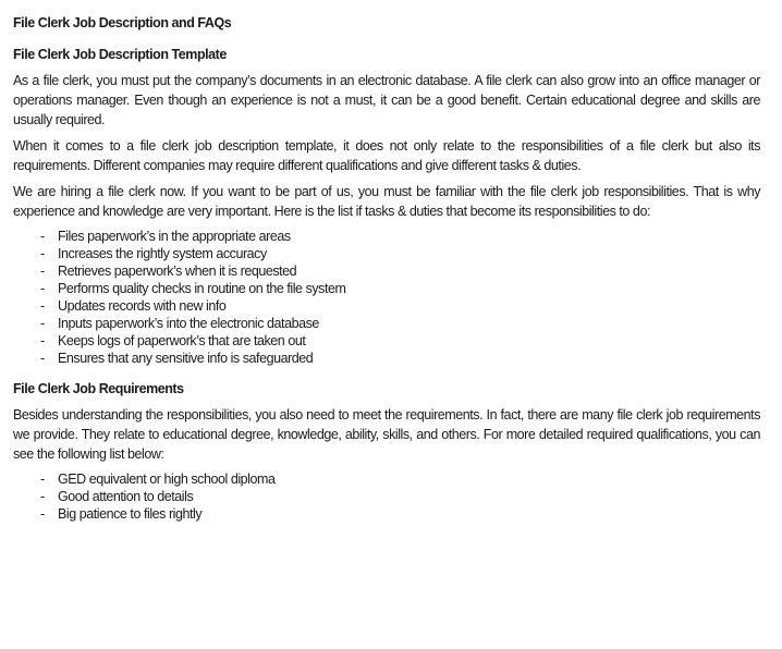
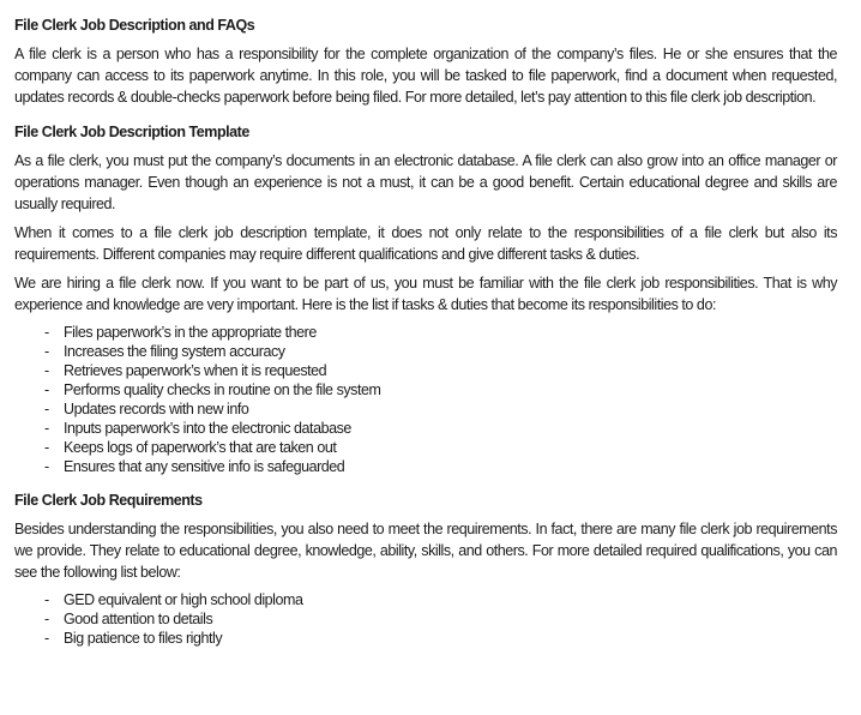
  File Clerk Job Description and FAQs
+ A file clerk is a person who has a responsibility for the complete organization of the company’s files. He or she ensures that the company can access to its paperwork anytime. In this role, you will be tasked to file paperwork, find a document when requested, updates records & double-checks paperwork before being filed. For more detailed, let’s pay attention to this file clerk job description.
  File Clerk Job Description Template
  As a file clerk, you must put the company’s documents in an electronic database. A file clerk can also grow into an office manager or operations manager. Even though an experience is not a must, it can be a good benefit. Certain educational degree and skills are usually required.
  When it comes to a file clerk job description template, it does not only relate to the responsibilities of a file clerk but also its requirements. Different companies may require different qualifications and give different tasks & duties.
  We are hiring a file clerk now. If you want to be part of us, you must be familiar with the file clerk job responsibilities. That is why experience and knowledge are very important. Here is the list if tasks & duties that become its responsibilities to do:
  -
- Files paperwork’s in the appropriate areas
+ Files paperwork’s in the appropriate there
  -
- Increases the rightly system accuracy
+ Increases the filing system accuracy
  -
  Retrieves paperwork’s when it is requested
  -
  Performs quality checks in routine on the file system
  -
  Updates records with new info
  -
  Inputs paperwork’s into the electronic database
  -
  Keeps logs of paperwork’s that are taken out
  -
  Ensures that any sensitive info is safeguarded
  File Clerk Job Requirements
  Besides understanding the responsibilities, you also need to meet the requirements. In fact, there are many file clerk job requirements we provide. They relate to educational degree, knowledge, ability, skills, and others. For more detailed required qualifications, you can see the following list below:
  -
  GED equivalent or high school diploma
  -
  Good attention to details
  -
  Big patience to files rightly
